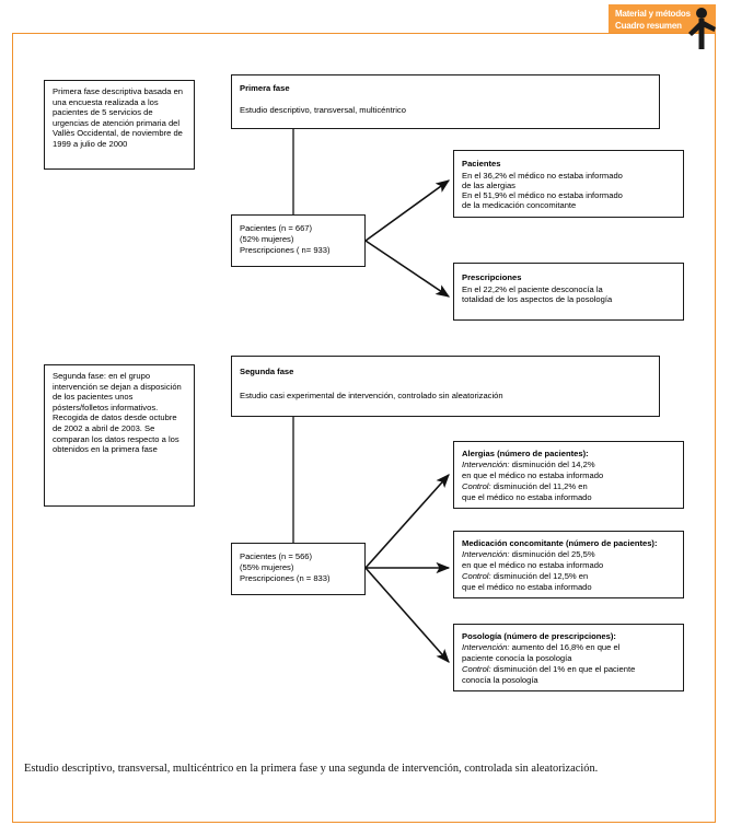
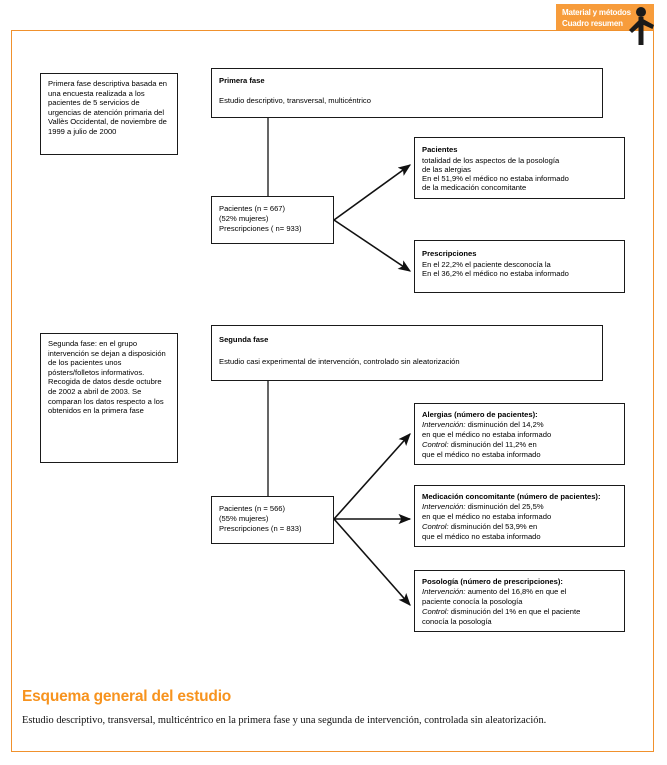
  Material y métodos
  Cuadro resumen
  Primera fase descriptiva basada en una encuesta realizada a los pacientes de 5 servicios de urgencias de atención primaria del Vallès Occidental, de noviembre de 1999 a julio de 2000
  Primera fase
  Estudio descriptivo, transversal, multicéntrico
  Pacientes (n = 667)
  (52% mujeres)
  Prescripciones ( n= 933)
  Pacientes
- En el 36,2% el médico no estaba informado
+ totalidad de los aspectos de la posología
  de las alergias
  En el 51,9% el médico no estaba informado
  de la medicación concomitante
  Prescripciones
  En el 22,2% el paciente desconocía la
- totalidad de los aspectos de la posología
+ En el 36,2% el médico no estaba informado
  Segunda fase: en el grupo intervención se dejan a disposición de los pacientes unos pósters/folletos informativos. Recogida de datos desde octubre de 2002 a abril de 2003. Se comparan los datos respecto a los obtenidos en la primera fase
  Segunda fase
  Estudio casi experimental de intervención, controlado sin aleatorización
  Pacientes (n = 566)
  (55% mujeres)
  Prescripciones (n = 833)
  Alergias (número de pacientes):
  Intervención: disminución del 14,2%
  en que el médico no estaba informado
  Control: disminución del 11,2% en
  que el médico no estaba informado
  Medicación concomitante (número de pacientes):
  Intervención: disminución del 25,5%
  en que el médico no estaba informado
- Control: disminución del 12,5% en
+ Control: disminución del 53,9% en
  que el médico no estaba informado
  Posología (número de prescripciones):
  Intervención: aumento del 16,8% en que el
  paciente conocía la posología
  Control: disminución del 1% en que el paciente
  conocía la posología
+ Esquema general del estudio
  Estudio descriptivo, transversal, multicéntrico en la primera fase y una segunda de intervención, controlada sin aleatorización.
